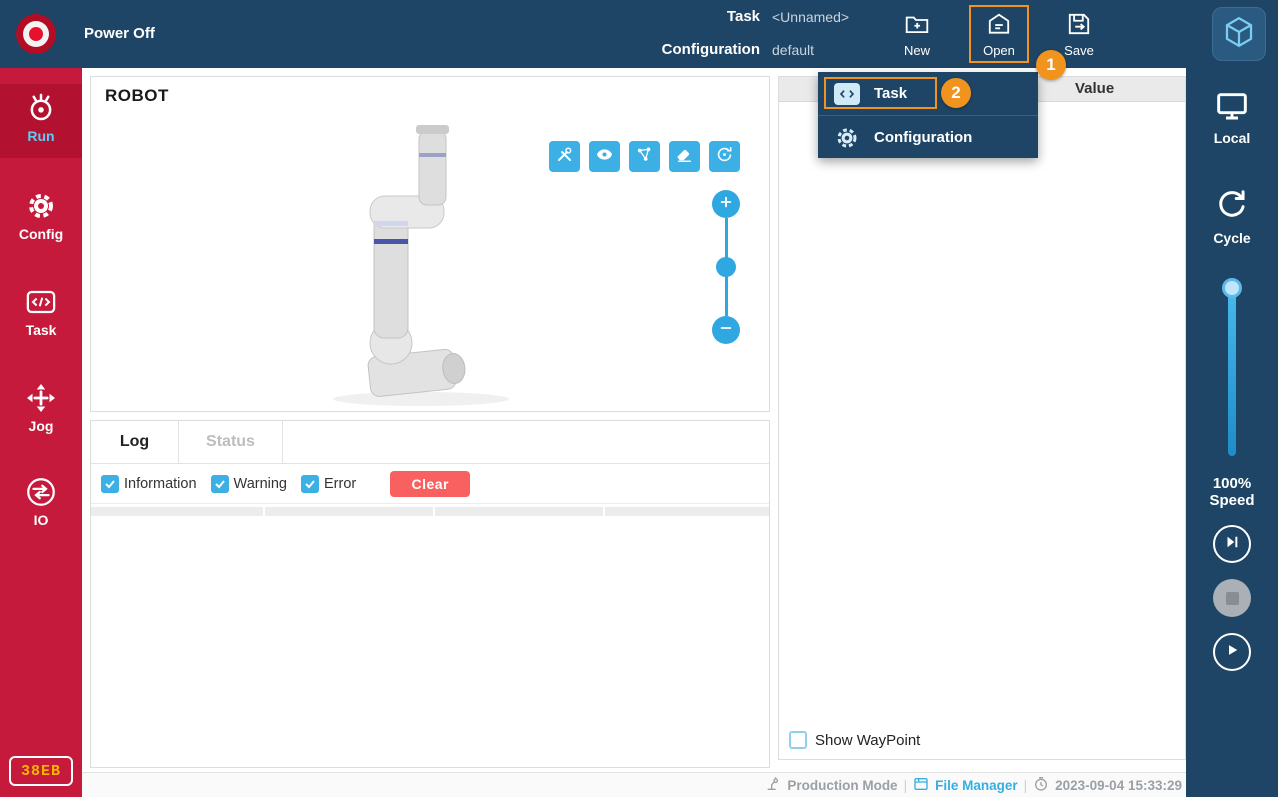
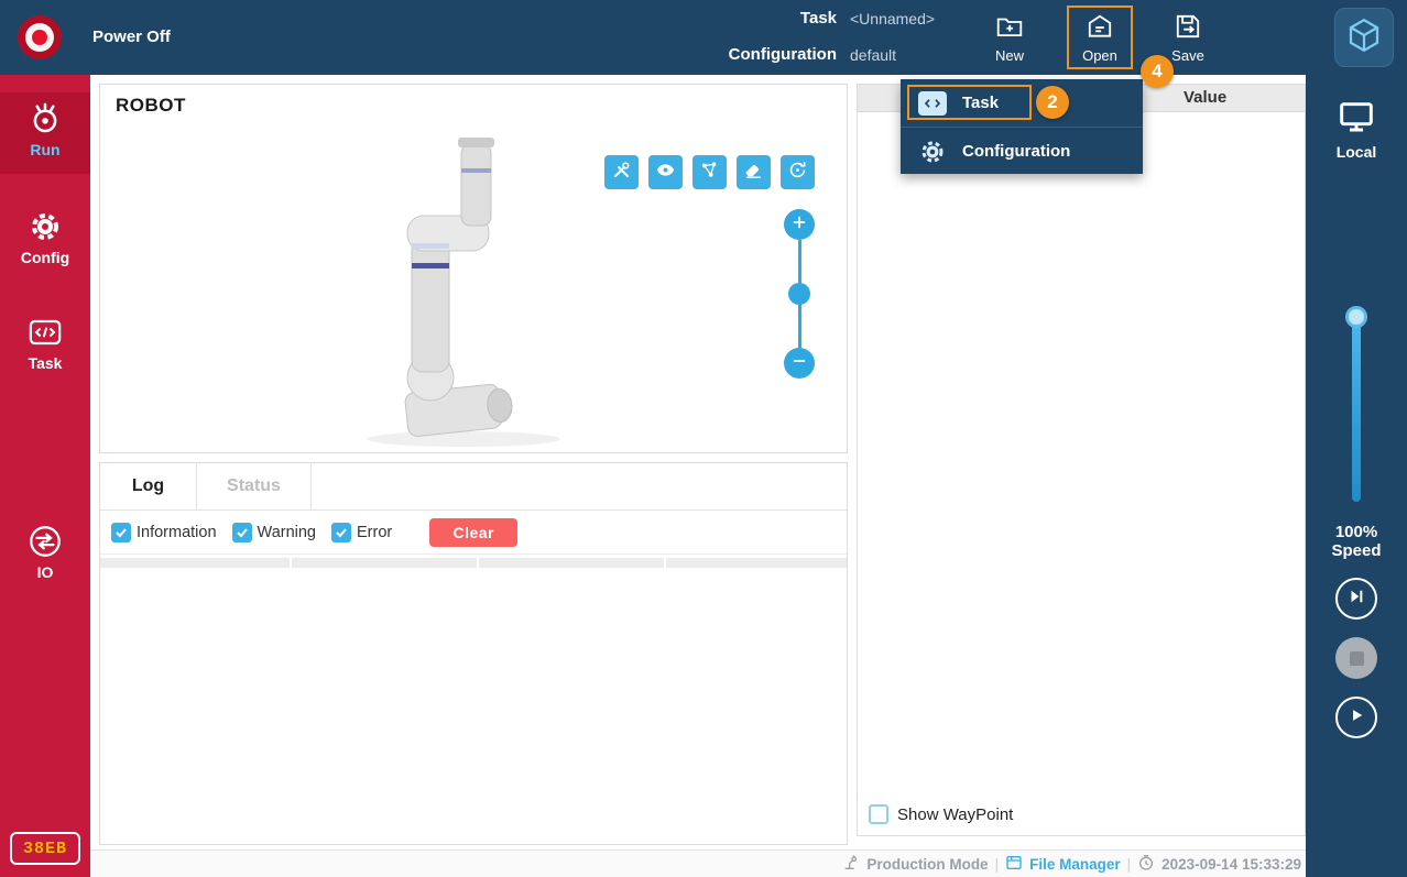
  Power Off
  Task
  <Unnamed>
  Configuration
  default
  New
  Open
  Save
  Run
  Config
  Task
- Jog
  IO
  38EB
  ROBOT
  Log
  Status
  Information
  Warning
  Error
  Clear
  Value
  Show WayPoint
  Task
  Configuration
- 1
+ 4
  2
  Local
- Cycle
  100%
  Speed
  Production Mode
  |
  File Manager
  |
- 2023-09-04 15:33:29
+ 2023-09-14 15:33:29
